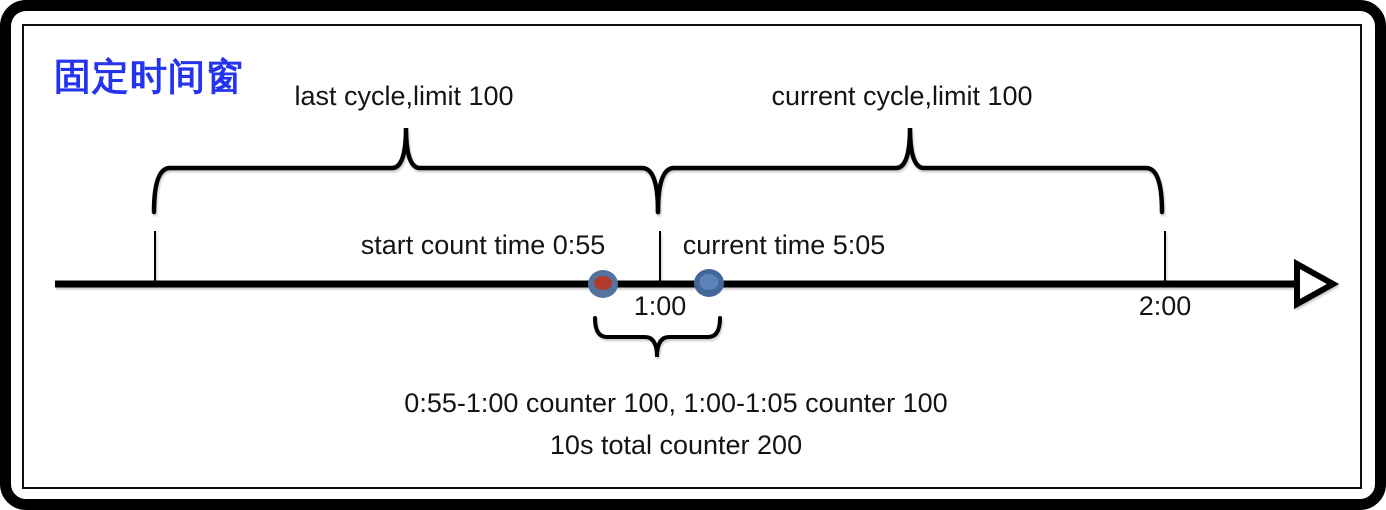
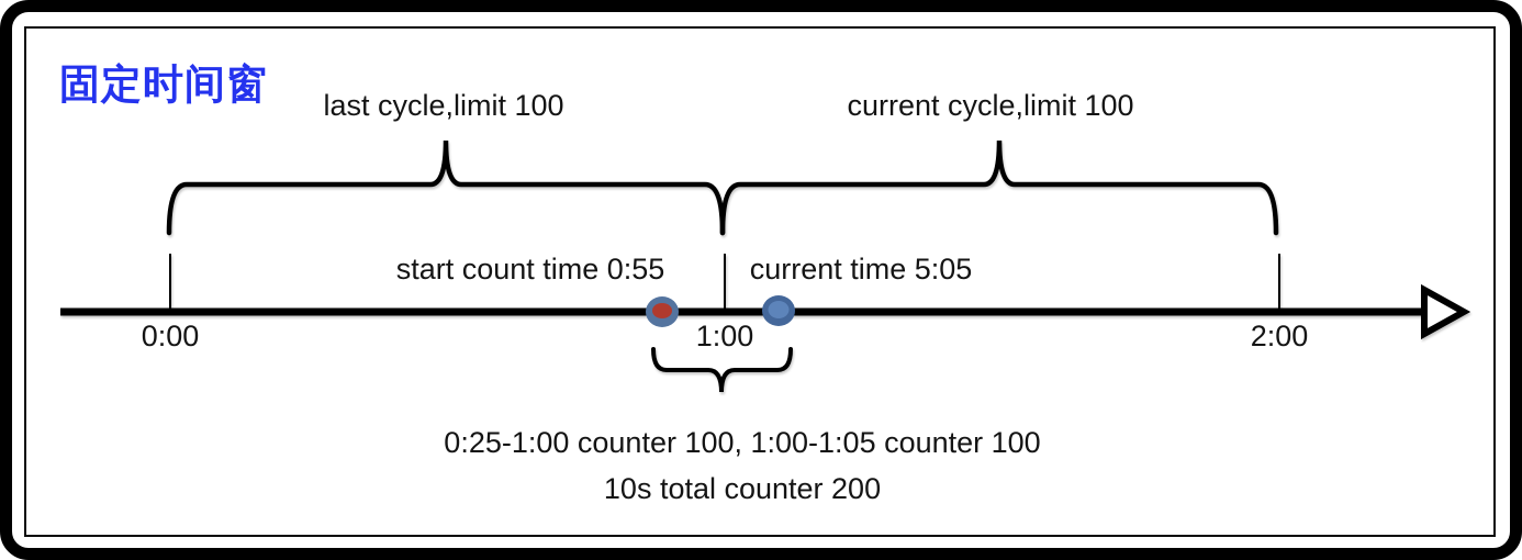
  固定时间窗
  last cycle,limit 100
  current cycle,limit 100
  start count time 0:55
  current time 5:05
+ 0:00
  1:00
  2:00
- 0:55-1:00 counter 100, 1:00-1:05 counter 100
+ 0:25-1:00 counter 100, 1:00-1:05 counter 100
  10s total counter 200
